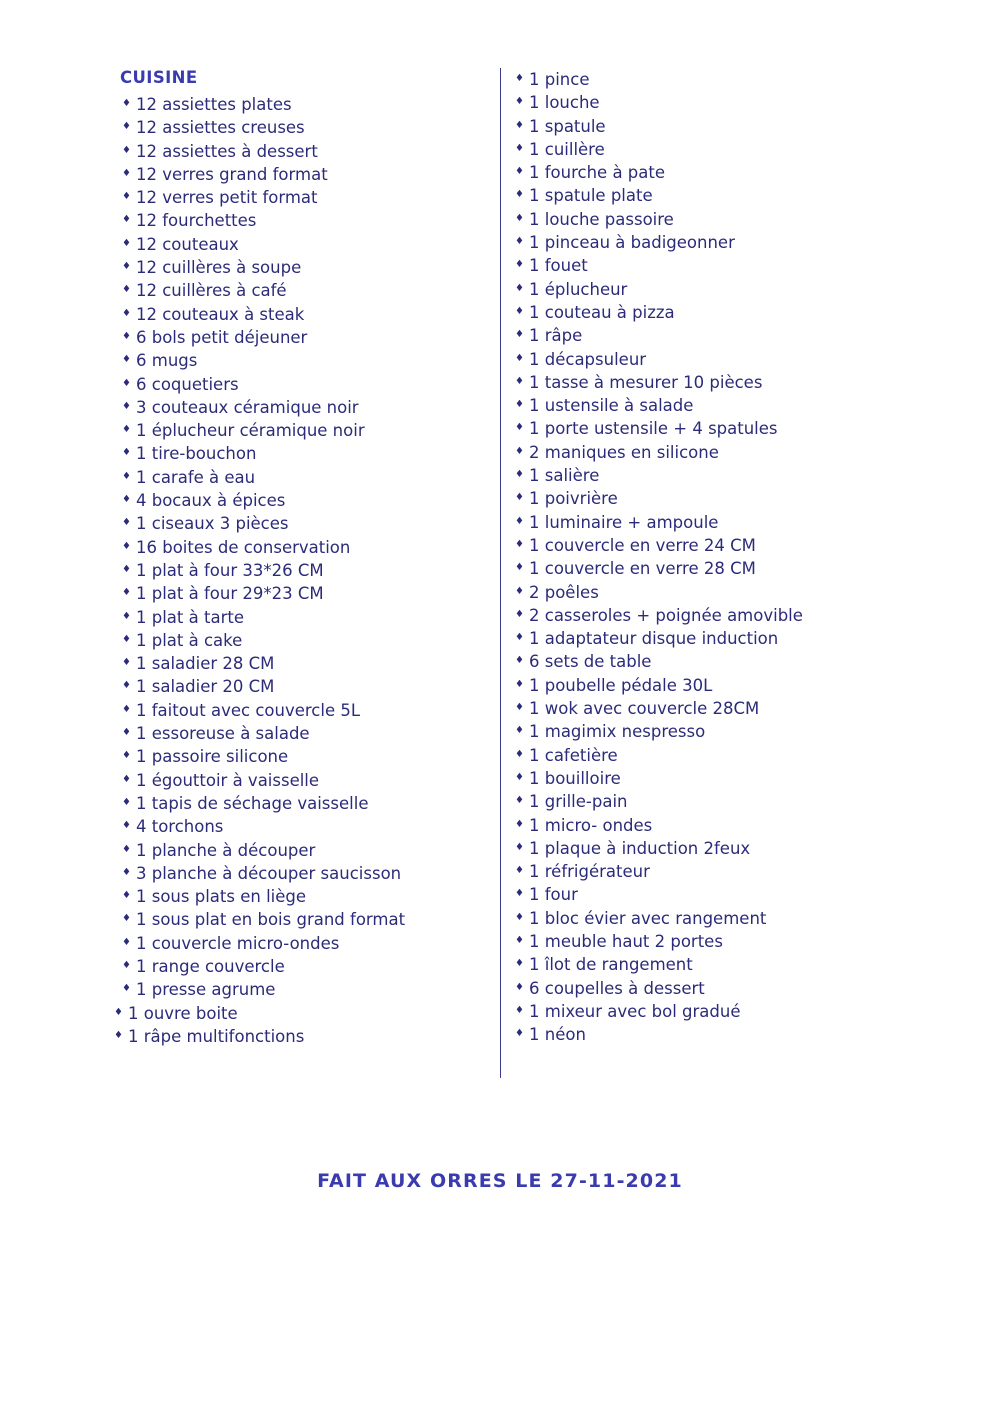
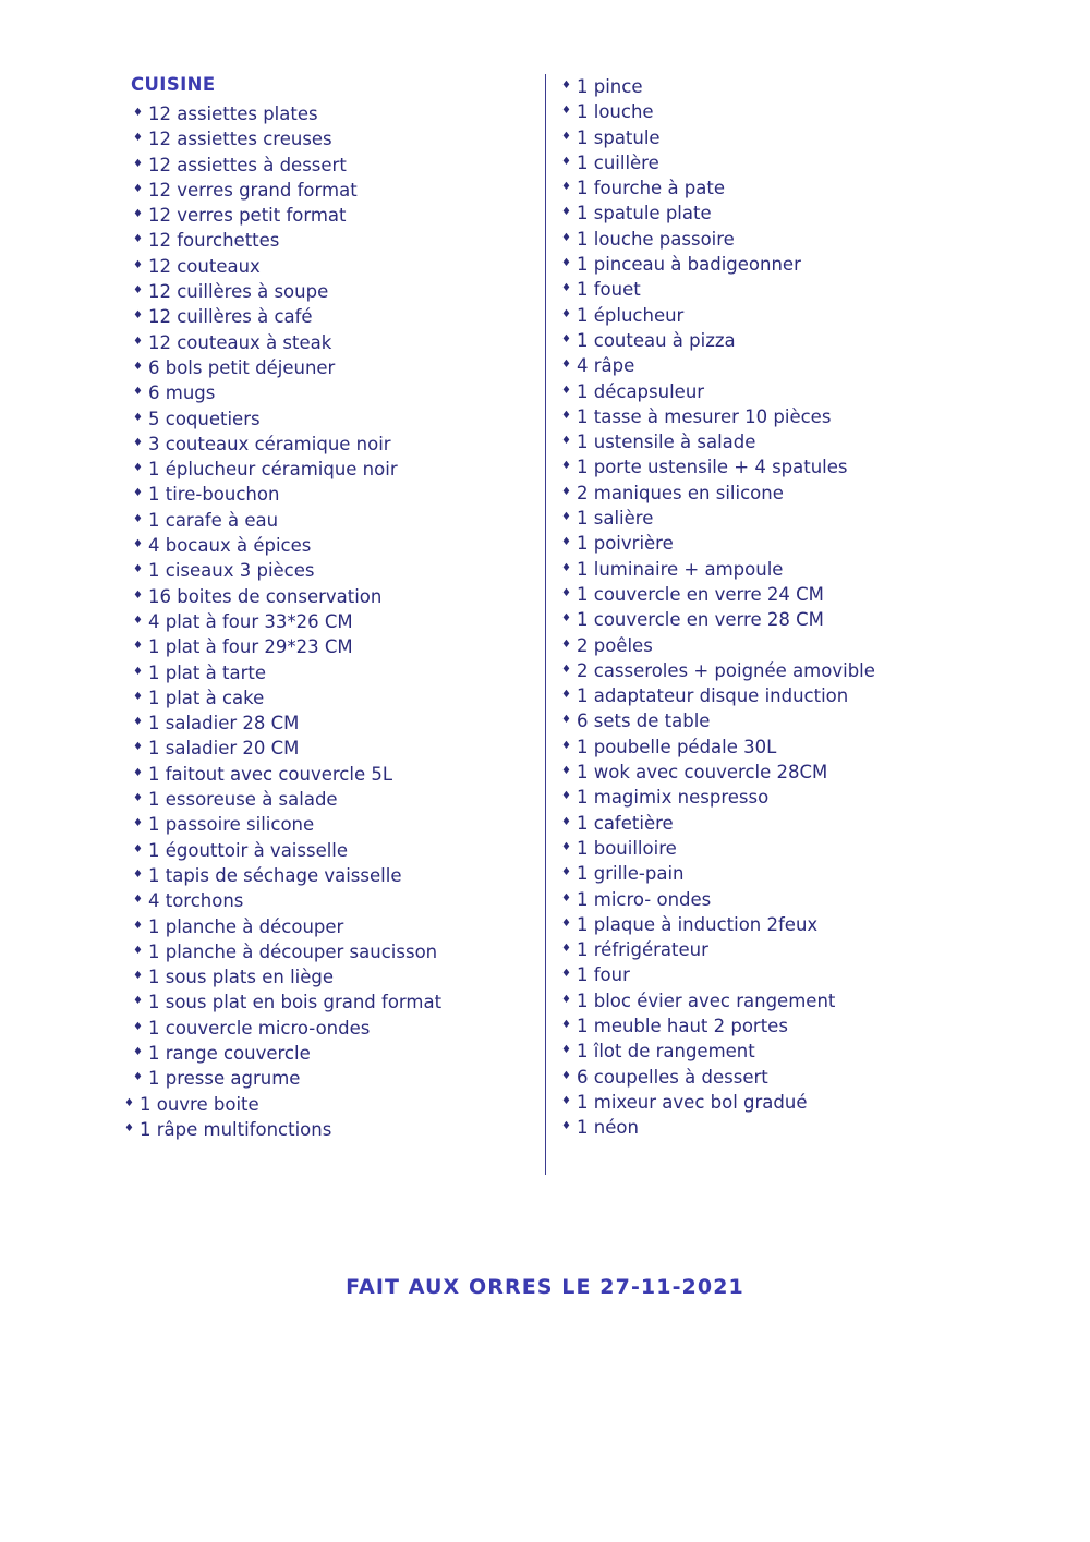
  CUISINE
  12 assiettes plates
  12 assiettes creuses
  12 assiettes à dessert
  12 verres grand format
  12 verres petit format
  12 fourchettes
  12 couteaux
  12 cuillères à soupe
  12 cuillères à café
  12 couteaux à steak
  6 bols petit déjeuner
  6 mugs
- 6 coquetiers
+ 5 coquetiers
  3 couteaux céramique noir
  1 éplucheur céramique noir
  1 tire-bouchon
  1 carafe à eau
  4 bocaux à épices
  1 ciseaux 3 pièces
  16 boites de conservation
- 1 plat à four 33*26 CM
+ 4 plat à four 33*26 CM
  1 plat à four 29*23 CM
  1 plat à tarte
  1 plat à cake
  1 saladier 28 CM
  1 saladier 20 CM
  1 faitout avec couvercle 5L
  1 essoreuse à salade
  1 passoire silicone
  1 égouttoir à vaisselle
  1 tapis de séchage vaisselle
  4 torchons
  1 planche à découper
- 3 planche à découper saucisson
+ 1 planche à découper saucisson
  1 sous plats en liège
  1 sous plat en bois grand format
  1 couvercle micro-ondes
  1 range couvercle
  1 presse agrume
  1 ouvre boite
  1 râpe multifonctions
  1 pince
  1 louche
  1 spatule
  1 cuillère
  1 fourche à pate
  1 spatule plate
  1 louche passoire
  1 pinceau à badigeonner
  1 fouet
  1 éplucheur
  1 couteau à pizza
- 1 râpe
+ 4 râpe
  1 décapsuleur
  1 tasse à mesurer 10 pièces
  1 ustensile à salade
  1 porte ustensile + 4 spatules
  2 maniques en silicone
  1 salière
  1 poivrière
  1 luminaire + ampoule
  1 couvercle en verre 24 CM
  1 couvercle en verre 28 CM
  2 poêles
  2 casseroles + poignée amovible
  1 adaptateur disque induction
  6 sets de table
  1 poubelle pédale 30L
  1 wok avec couvercle 28CM
  1 magimix nespresso
  1 cafetière
  1 bouilloire
  1 grille-pain
  1 micro- ondes
  1 plaque à induction 2feux
  1 réfrigérateur
  1 four
  1 bloc évier avec rangement
  1 meuble haut 2 portes
  1 îlot de rangement
  6 coupelles à dessert
  1 mixeur avec bol gradué
  1 néon
  FAIT AUX ORRES LE 27-11-2021
